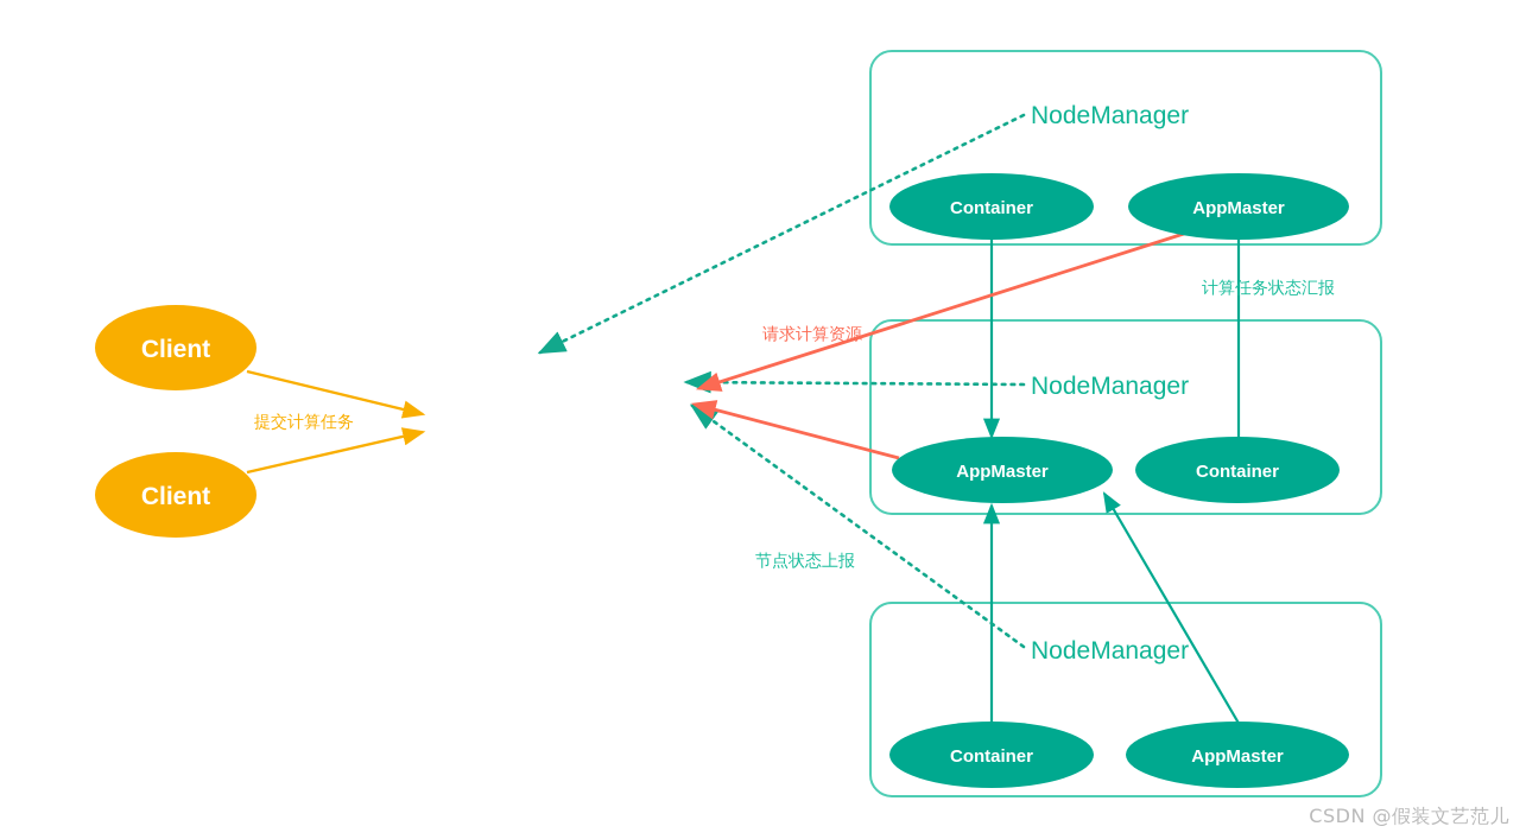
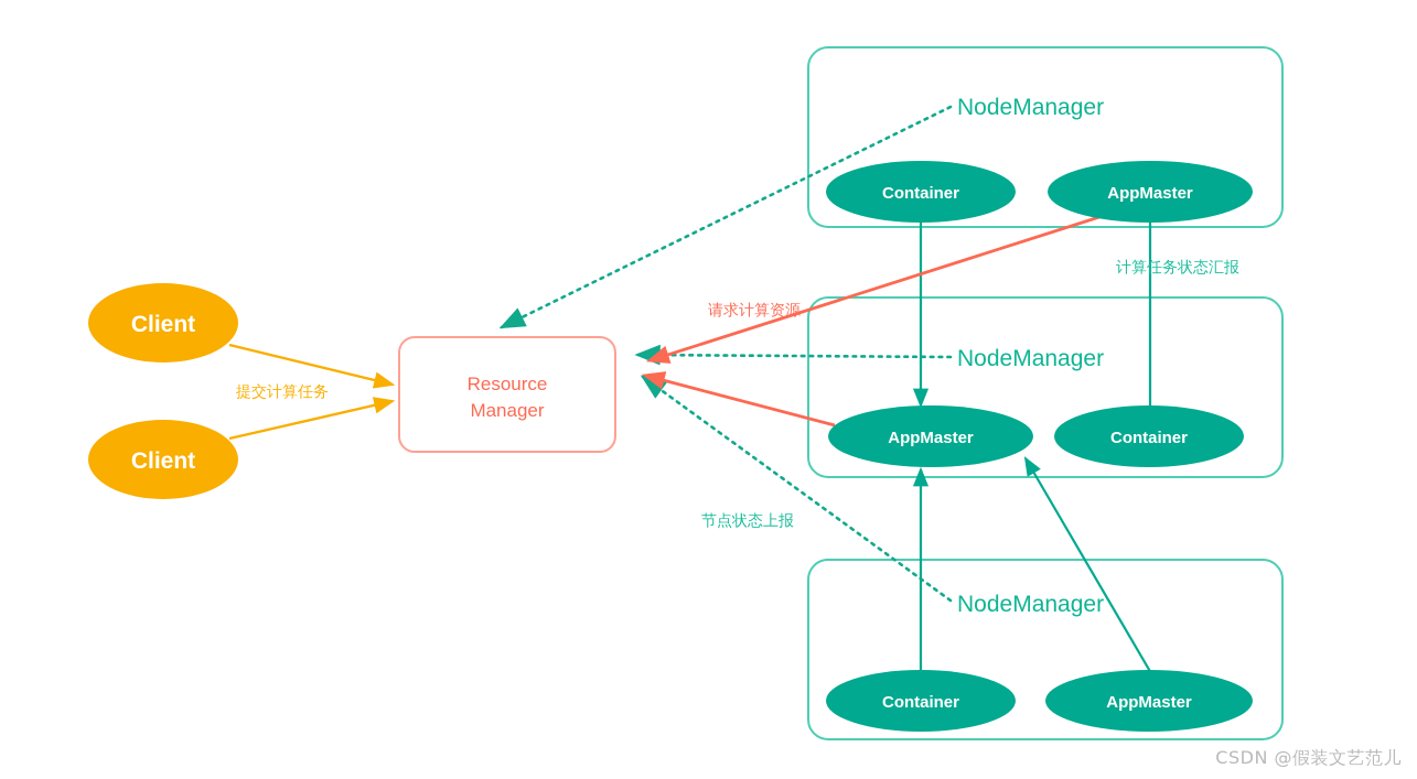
  Client
  Client
+ Resource
+ Manager
  Container
  AppMaster
  NodeManager
  AppMaster
  Container
  NodeManager
  Container
  AppMaster
  NodeManager
  提交计算任务
  请求计算资源
  计算任务状态汇报
  节点状态上报
  CSDN @假装文艺范儿
